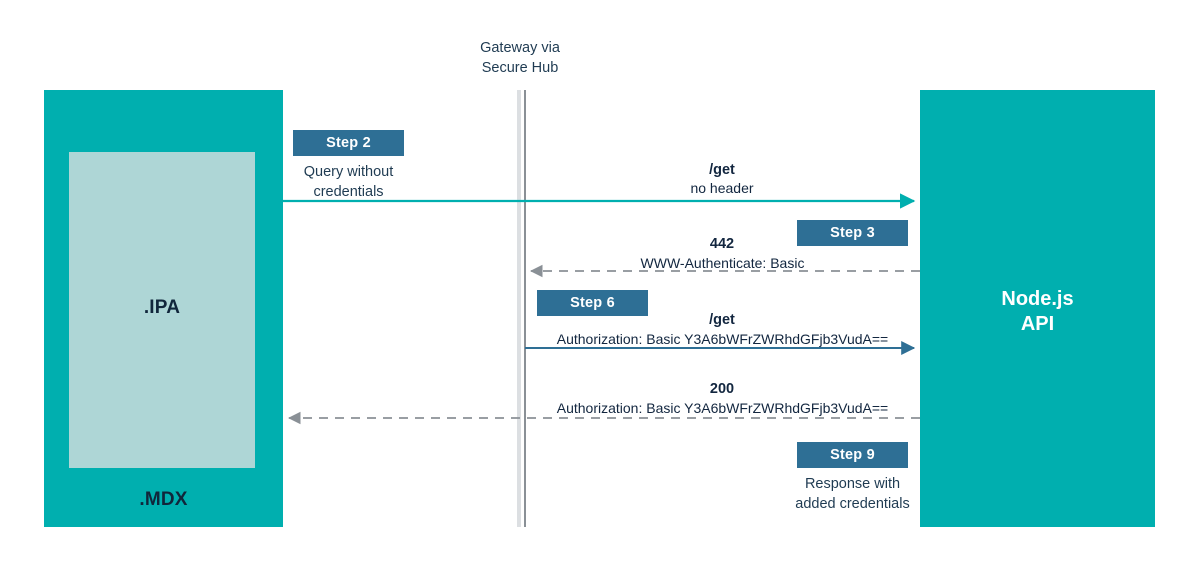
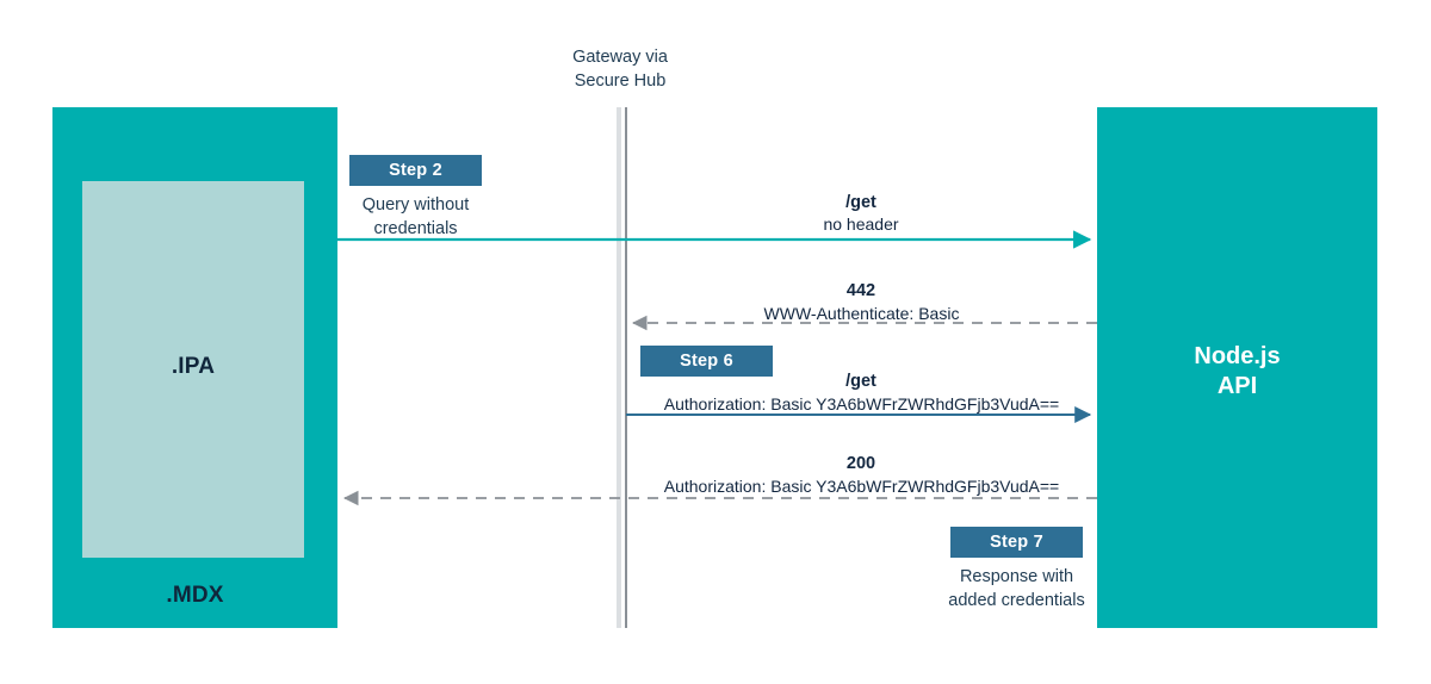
  .IPA
  .MDX
  Gateway via
  Secure Hub
  Node.js
  API
  Step 2
  Query without
  credentials
  /get
  no header
  442
  WWW-Authenticate: Basic
- Step 3
  Step 6
  /get
  Authorization: Basic Y3A6bWFrZWRhdGFjb3VudA==
  200
  Authorization: Basic Y3A6bWFrZWRhdGFjb3VudA==
- Step 9
+ Step 7
  Response with
  added credentials
